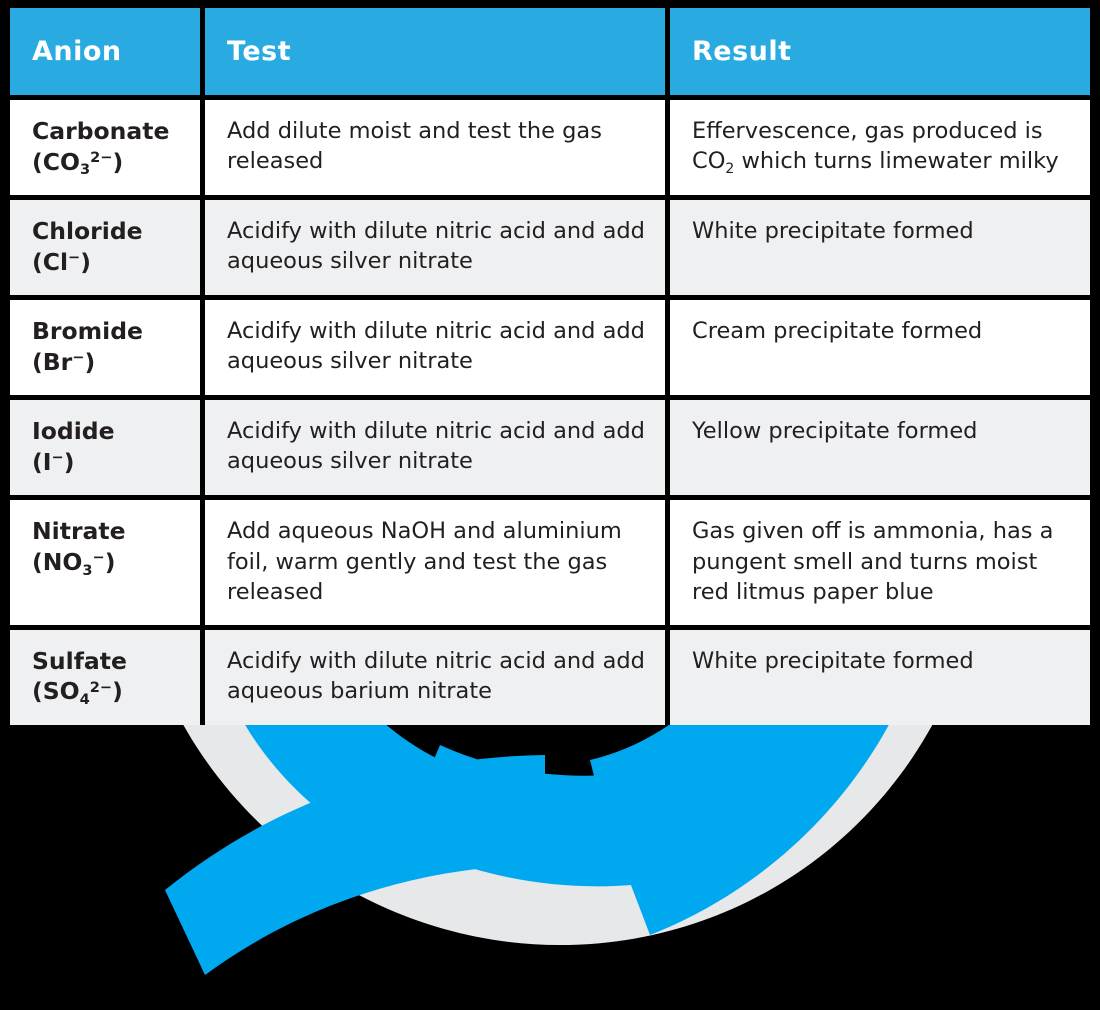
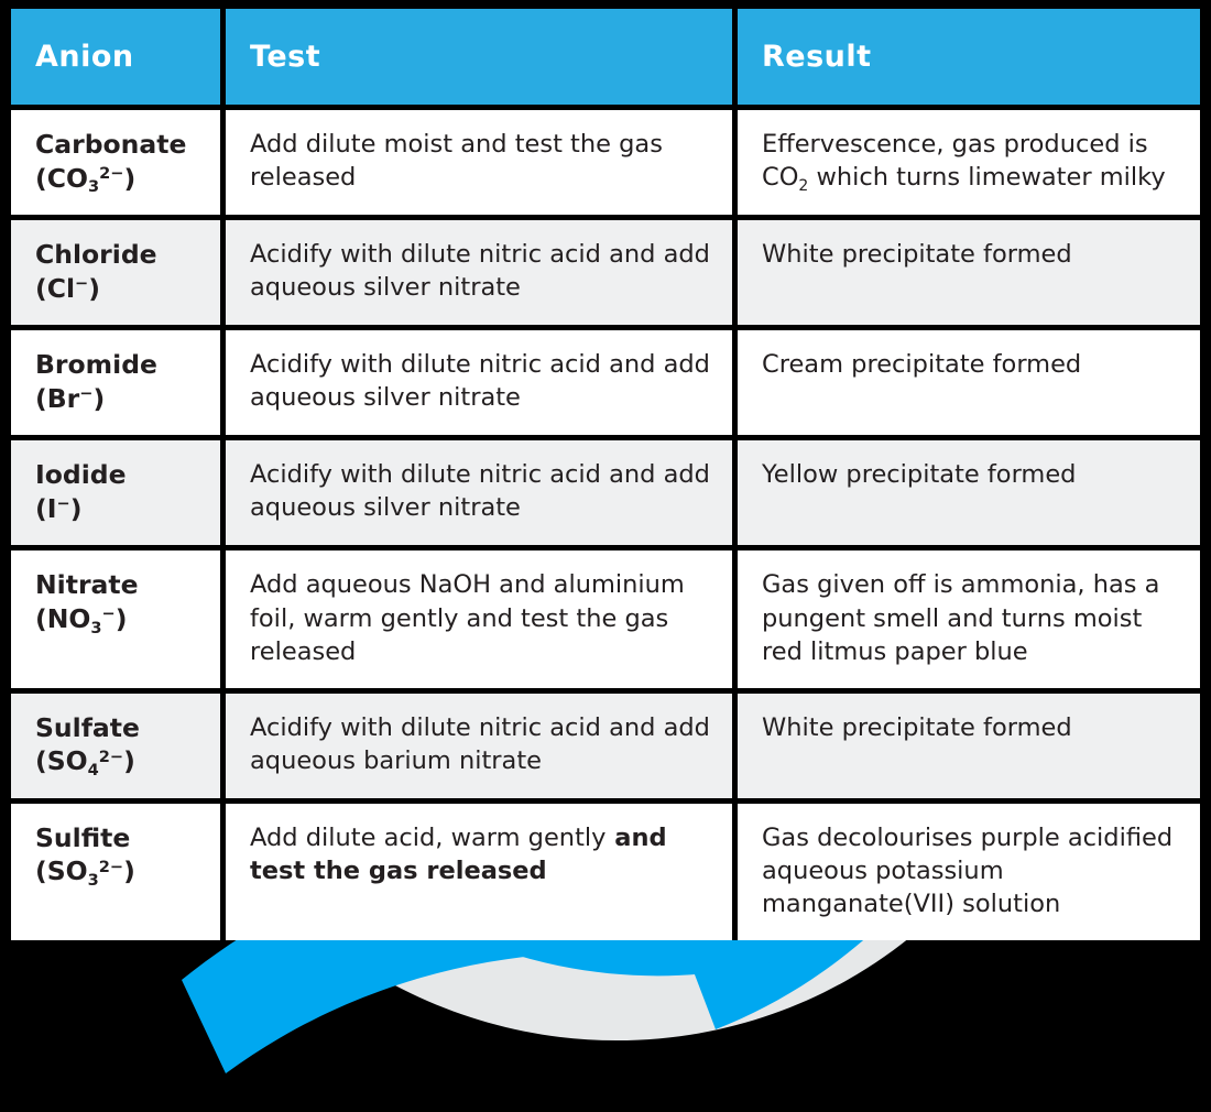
  Anion	Test	Result
  Carbonate (CO32−)	Add dilute moist and test the gas released	Effervescence, gas produced is CO2 which turns limewater milky
  Chloride (Cl−)	Acidify with dilute nitric acid and add aqueous silver nitrate	White precipitate formed
  Bromide (Br−)	Acidify with dilute nitric acid and add aqueous silver nitrate	Cream precipitate formed
  Iodide (I−)	Acidify with dilute nitric acid and add aqueous silver nitrate	Yellow precipitate formed
  Nitrate (NO3−)	Add aqueous NaOH and aluminium foil, warm gently and test the gas released	Gas given off is ammonia, has a pungent smell and turns moist red litmus paper blue
  Sulfate (SO42−)	Acidify with dilute nitric acid and add aqueous barium nitrate	White precipitate formed
+ Sulfite (SO32−)	Add dilute acid, warm gently and test the gas released	Gas decolourises purple acidified aqueous potassium manganate(VII) solution
